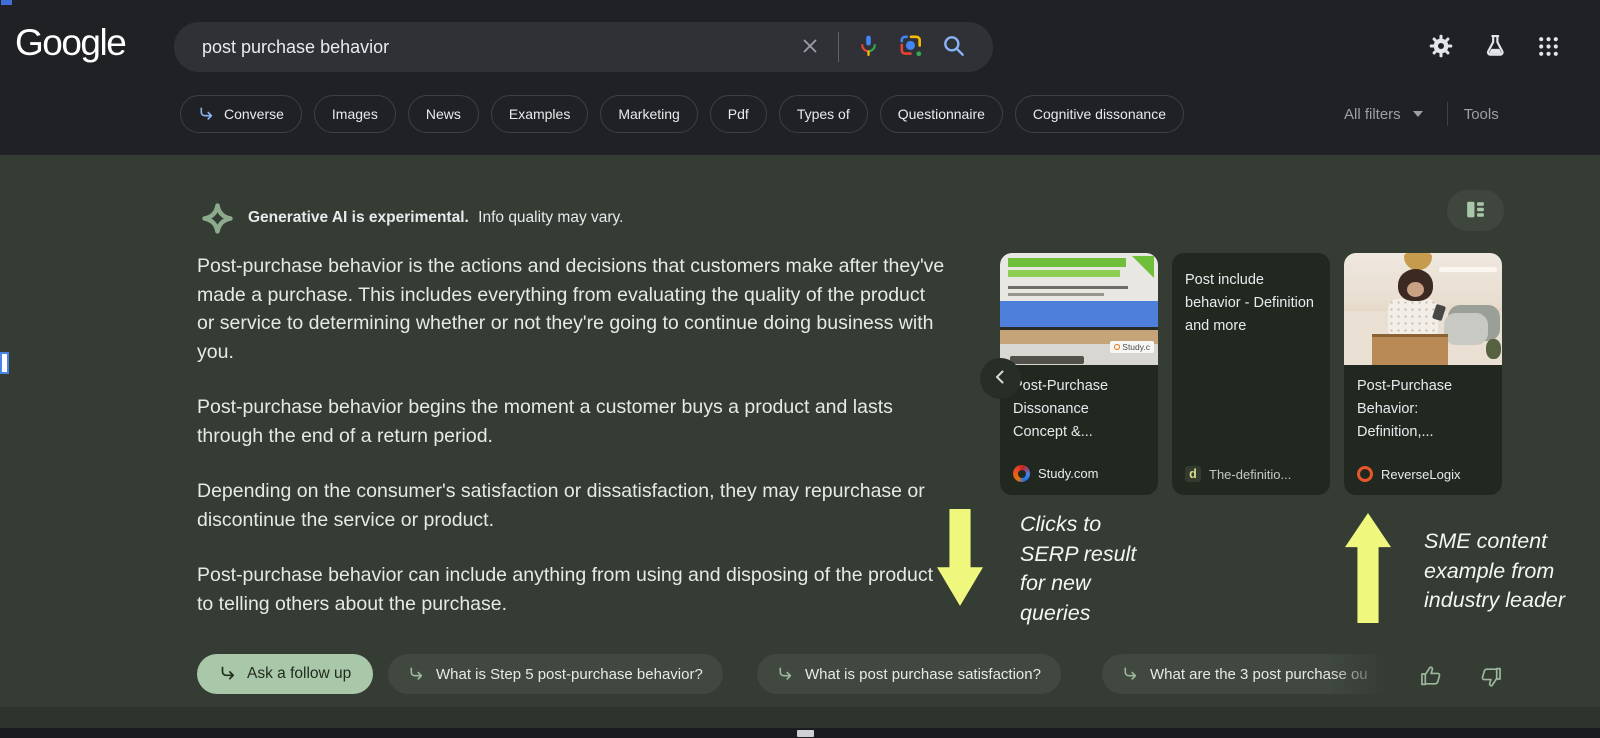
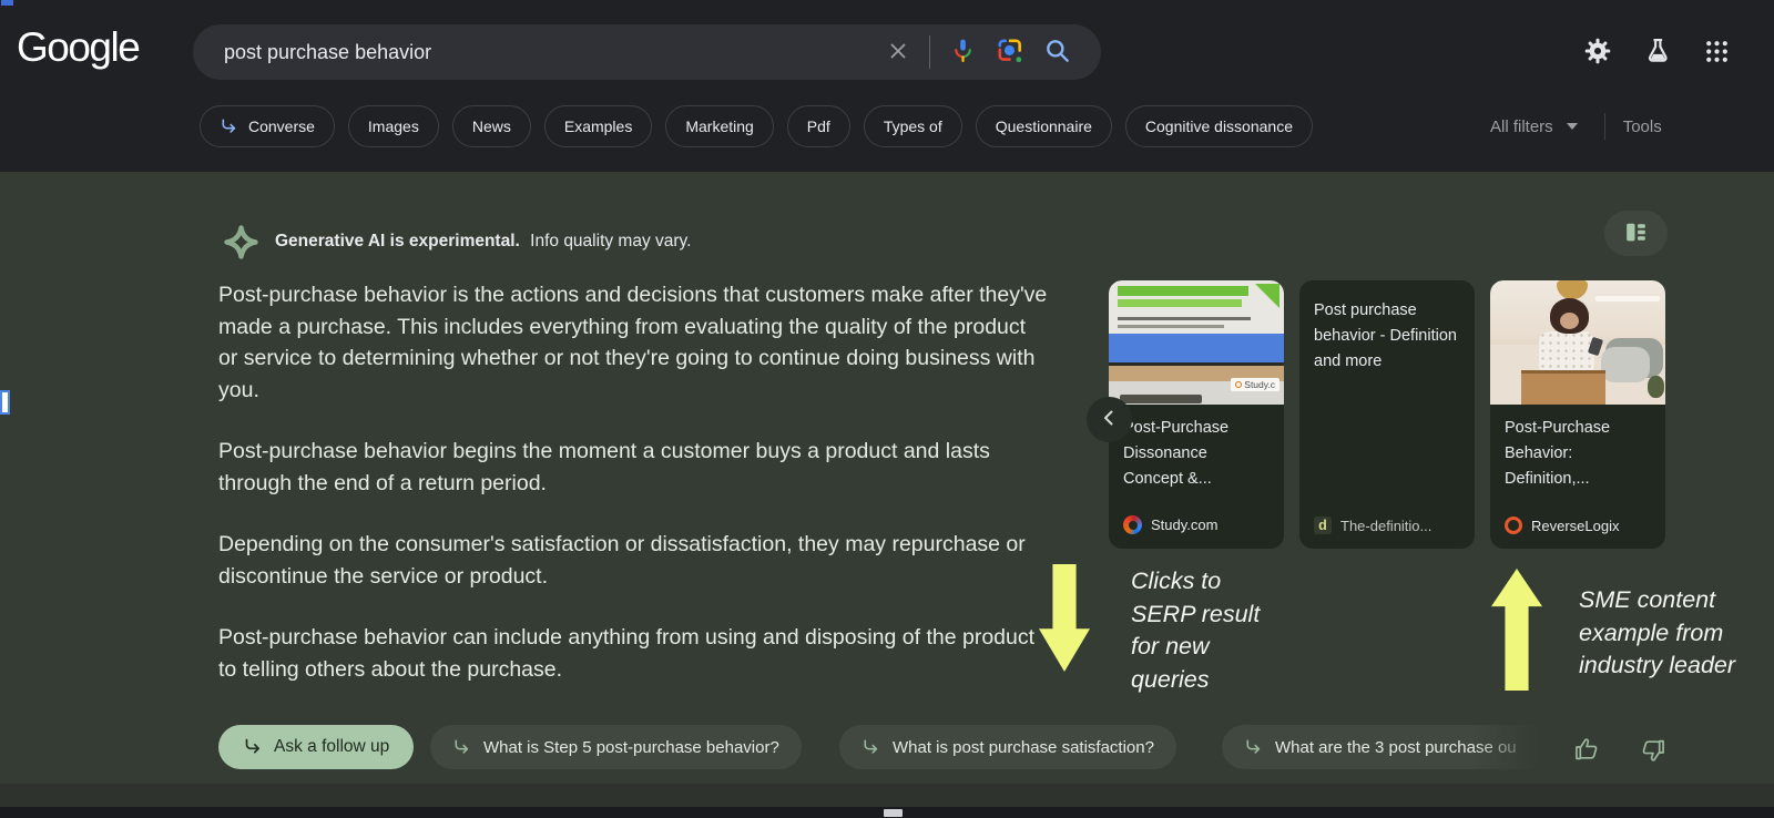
  Google
  post purchase behavior
  Converse
  Images
  News
  Examples
  Marketing
  Pdf
  Types of
  Questionnaire
  Cognitive dissonance
  All filters
  Tools
  Generative AI is experimental. Info quality may vary.
  Post-purchase behavior is the actions and decisions that customers make after they've made a purchase. This includes everything from evaluating the quality of the product or service to determining whether or not they're going to continue doing business with you.
  Post-purchase behavior begins the moment a customer buys a product and lasts through the end of a return period.
  Depending on the consumer's satisfaction or dissatisfaction, they may repurchase or discontinue the service or product.
  Post-purchase behavior can include anything from using and disposing of the product to telling others about the purchase.
  Study.c
  ost-Purchase Dissonance Concept &...
  Study.com
- Post include behavior - Definition and more
+ Post purchase behavior - Definition and more
  d
  The-definitio...
  Post-Purchase Behavior: Definition,...
  ReverseLogix
  Clicks to
  SERP result
  for new
  queries
  SME content
  example from
  industry leader
  Ask a follow up
  What is Step 5 post-purchase behavior?
  What is post purchase satisfaction?
  What are the 3 post purchase ou
